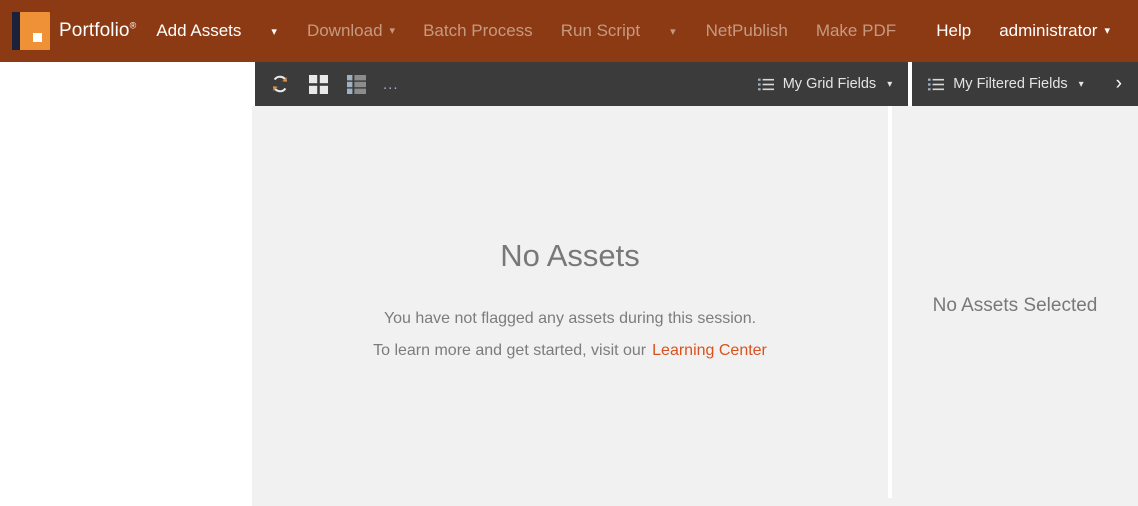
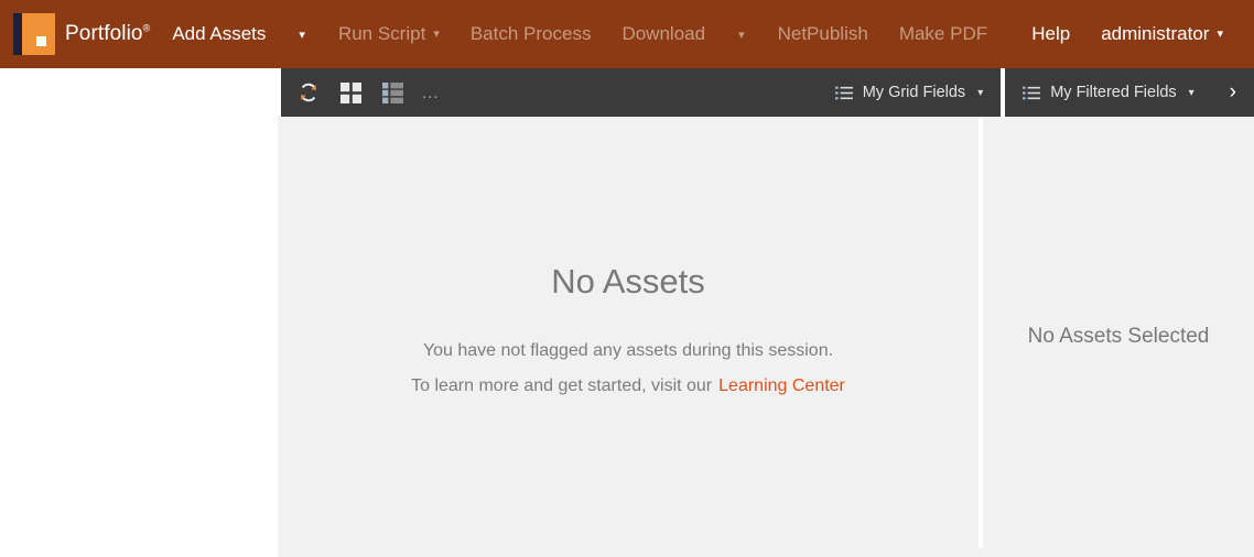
  Portfolio®
  Add Assets
  ▾
- Download
+ Run Script
  ▾
  Batch Process
- Run Script
+ Download
  ▾
  NetPublish
  Make PDF
  Help
  administrator
  ▾
  ...
  My Grid Fields
  ▾
  My Filtered Fields
  ▾
  ›
  No Assets
  You have not flagged any assets during this session.
  To learn more and get started, visit our Learning Center
  No Assets Selected
